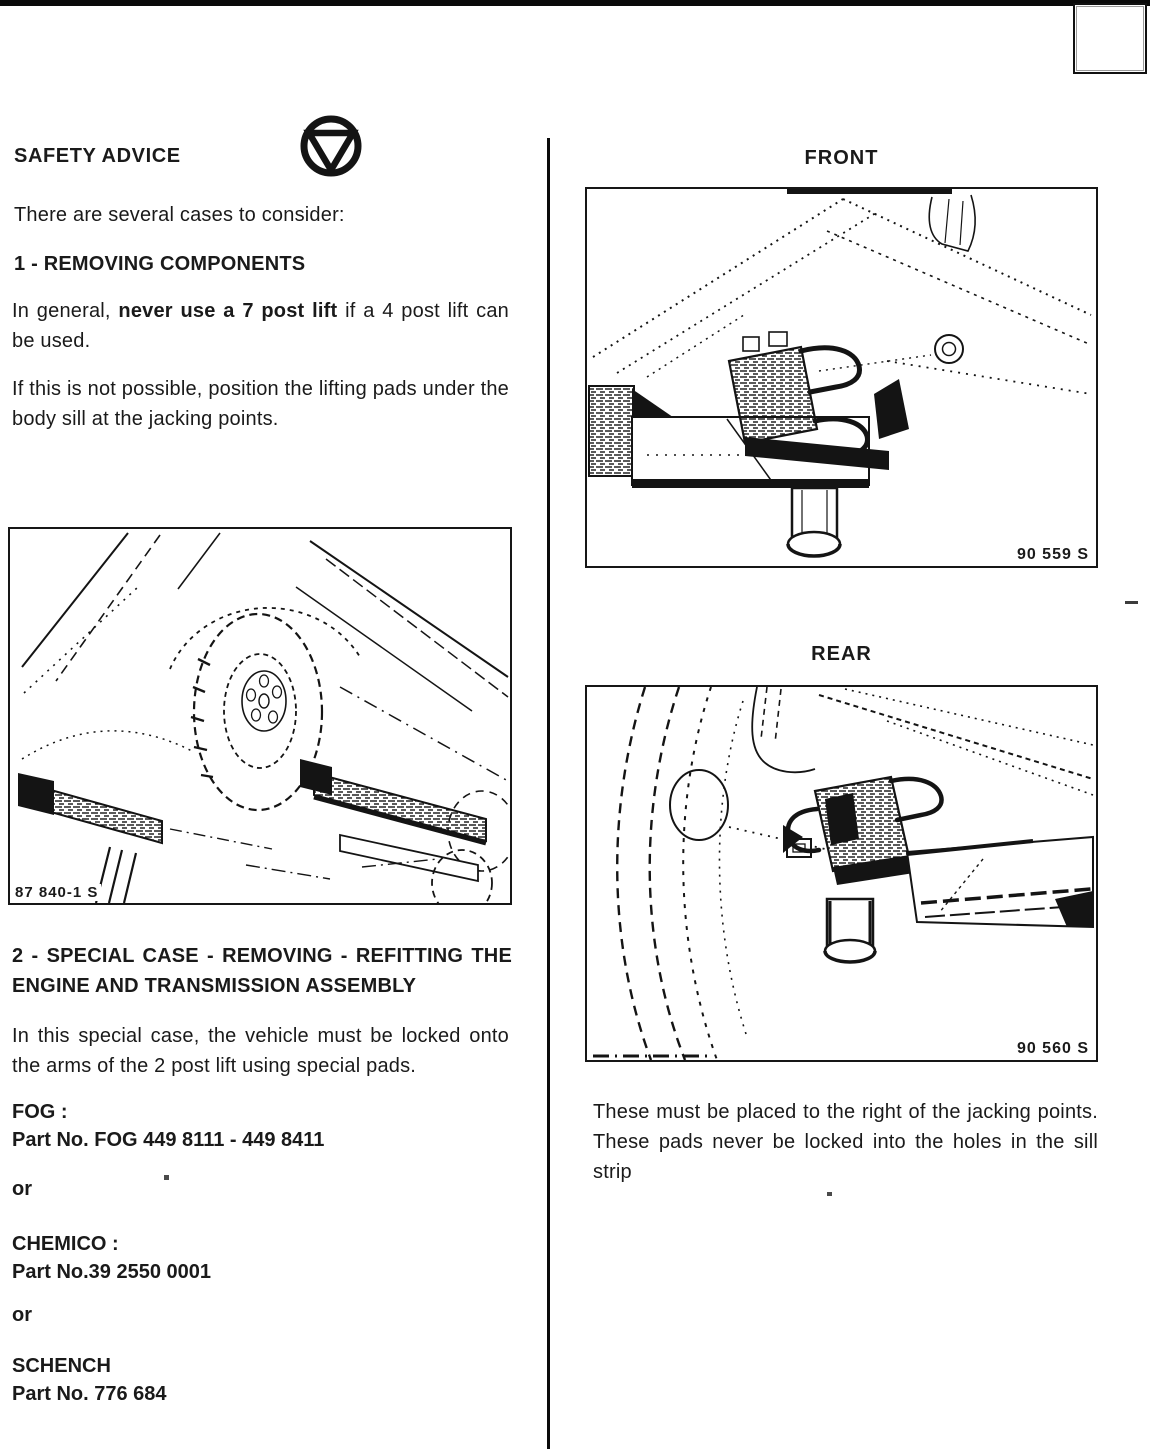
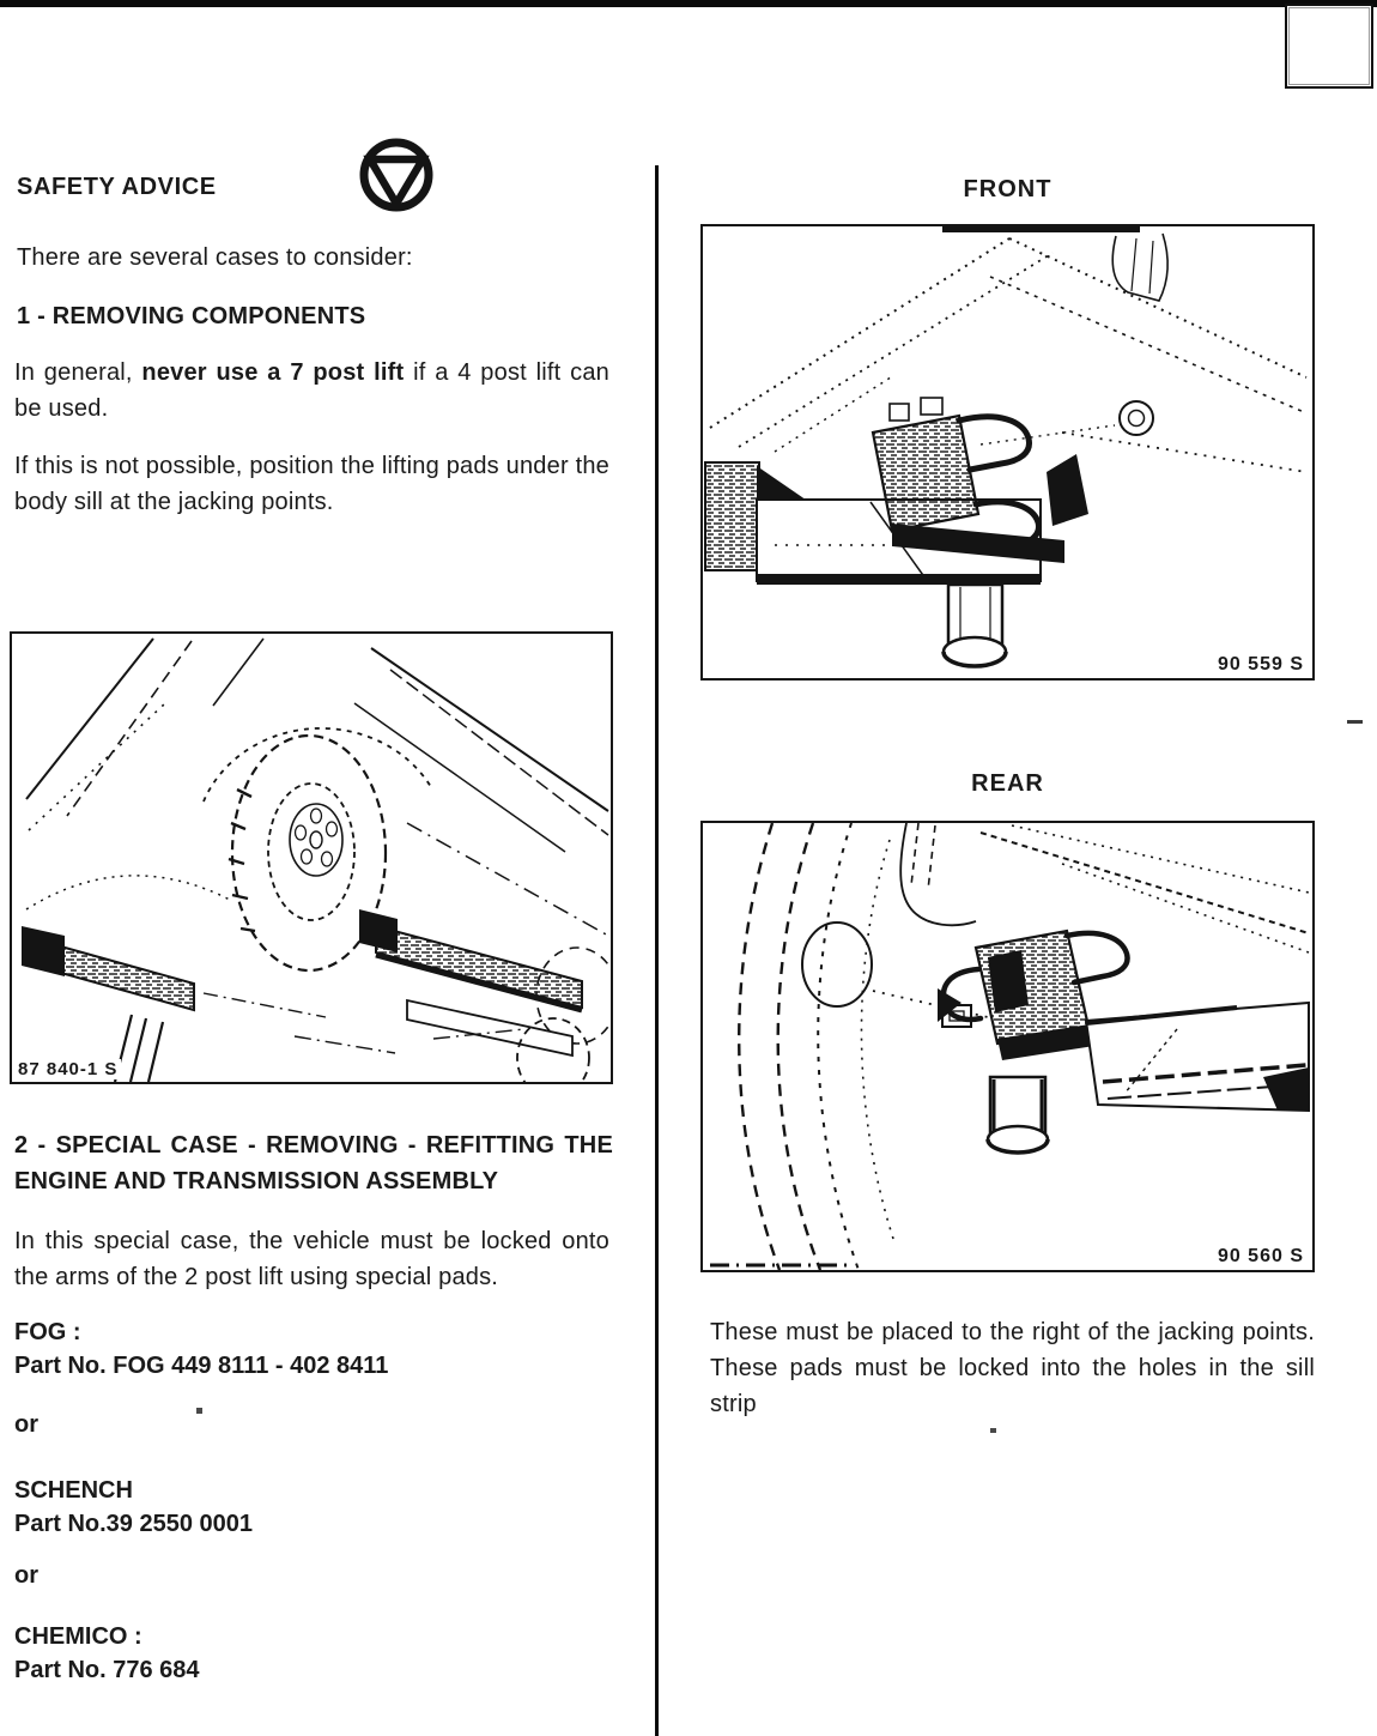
  SAFETY ADVICE
  There are several cases to consider:
  1 - REMOVING COMPONENTS
  In general, never use a 7 post lift if a 4 post lift can be used.
  If this is not possible, position the lifting pads under the body sill at the jacking points.
  87 840-1 S
  2 - SPECIAL CASE - REMOVING - REFITTING THE ENGINE AND TRANSMISSION ASSEMBLY
  In this special case, the vehicle must be locked onto the arms of the 2 post lift using special pads.
  FOG :
- Part No. FOG 449 8111 - 449 8411
+ Part No. FOG 449 8111 - 402 8411
  or
- CHEMICO :
+ SCHENCH
  Part No.39 2550 0001
  or
- SCHENCH
+ CHEMICO :
  Part No. 776 684
  FRONT
  90 559 S
  REAR
  90 560 S
- These must be placed to the right of the jacking points. These pads never be locked into the holes in the sill strip
+ These must be placed to the right of the jacking points. These pads must be locked into the holes in the sill strip
